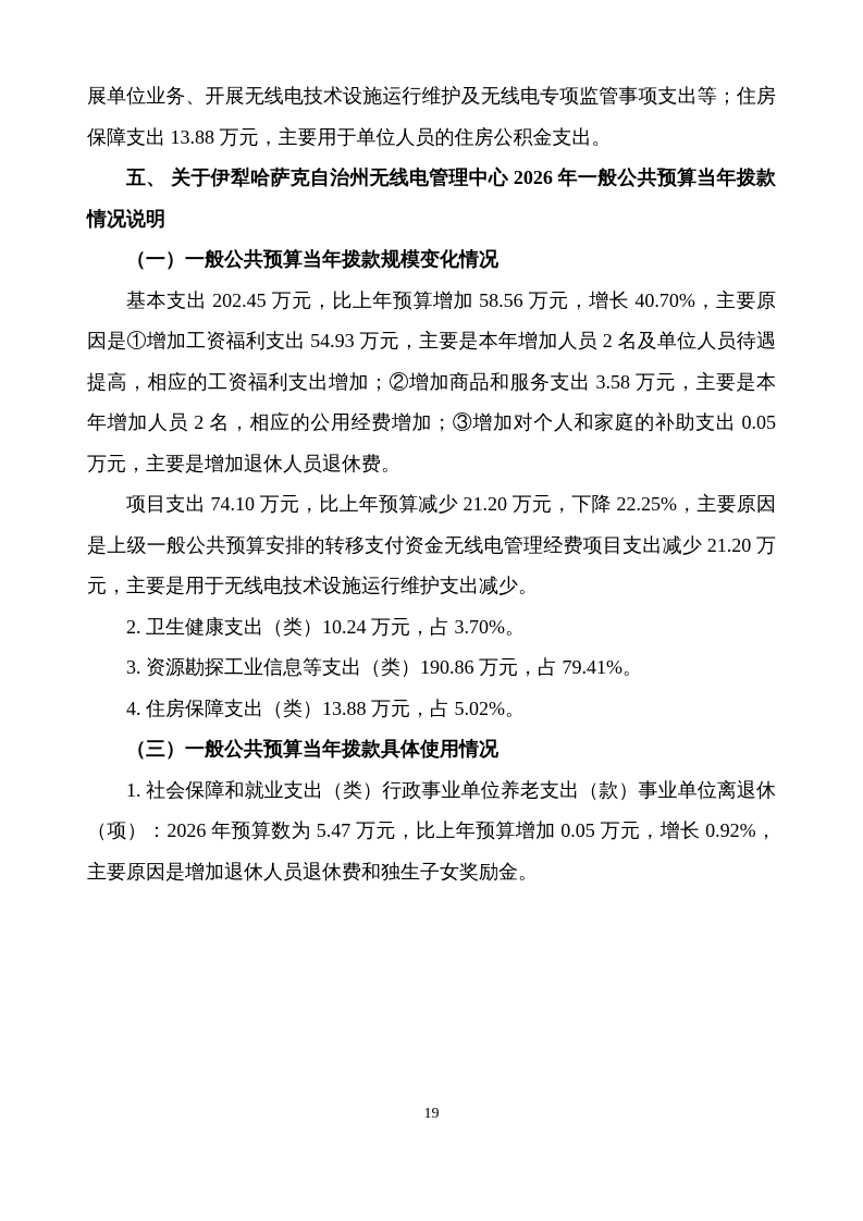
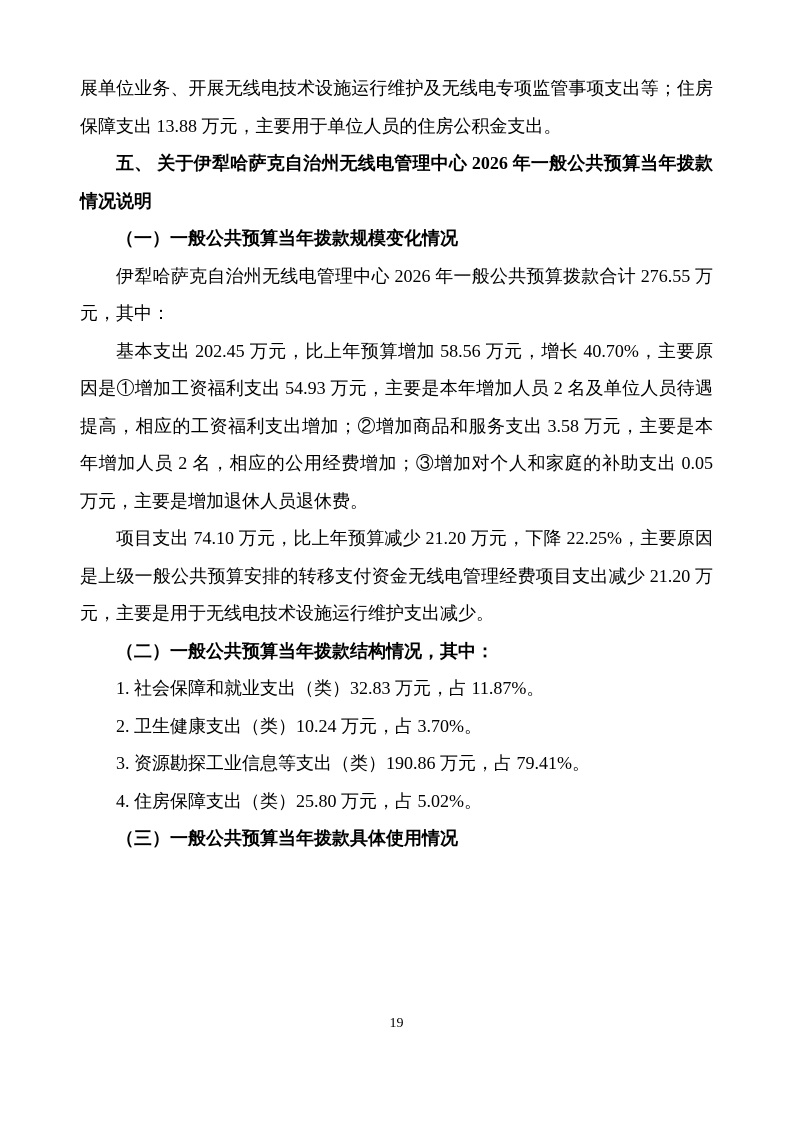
  展单位业务、开展无线电技术设施运行维护及无线电专项监管事项支出等；住房保障支出 13.88 万元，主要用于单位人员的住房公积金支出。
  五、 关于伊犁哈萨克自治州无线电管理中心 2026 年一般公共预算当年拨款情况说明
  （一）一般公共预算当年拨款规模变化情况
+ 伊犁哈萨克自治州无线电管理中心 2026 年一般公共预算拨款合计 276.55 万元，其中：
  基本支出 202.45 万元，比上年预算增加 58.56 万元，增长 40.70%，主要原因是①增加工资福利支出 54.93 万元，主要是本年增加人员 2 名及单位人员待遇提高，相应的工资福利支出增加；②增加商品和服务支出 3.58 万元，主要是本年增加人员 2 名，相应的公用经费增加；③增加对个人和家庭的补助支出 0.05 万元，主要是增加退休人员退休费。
  项目支出 74.10 万元，比上年预算减少 21.20 万元，下降 22.25%，主要原因是上级一般公共预算安排的转移支付资金无线电管理经费项目支出减少 21.20 万元，主要是用于无线电技术设施运行维护支出减少。
+ （二）一般公共预算当年拨款结构情况，其中：
+ 1. 社会保障和就业支出（类）32.83 万元，占 11.87%。
  2. 卫生健康支出（类）10.24 万元，占 3.70%。
  3. 资源勘探工业信息等支出（类）190.86 万元，占 79.41%。
- 4. 住房保障支出（类）13.88 万元，占 5.02%。
+ 4. 住房保障支出（类）25.80 万元，占 5.02%。
  （三）一般公共预算当年拨款具体使用情况
- 1. 社会保障和就业支出（类）行政事业单位养老支出（款）事业单位离退休（项）：2026 年预算数为 5.47 万元，比上年预算增加 0.05 万元，增长 0.92%，主要原因是增加退休人员退休费和独生子女奖励金。
  19
